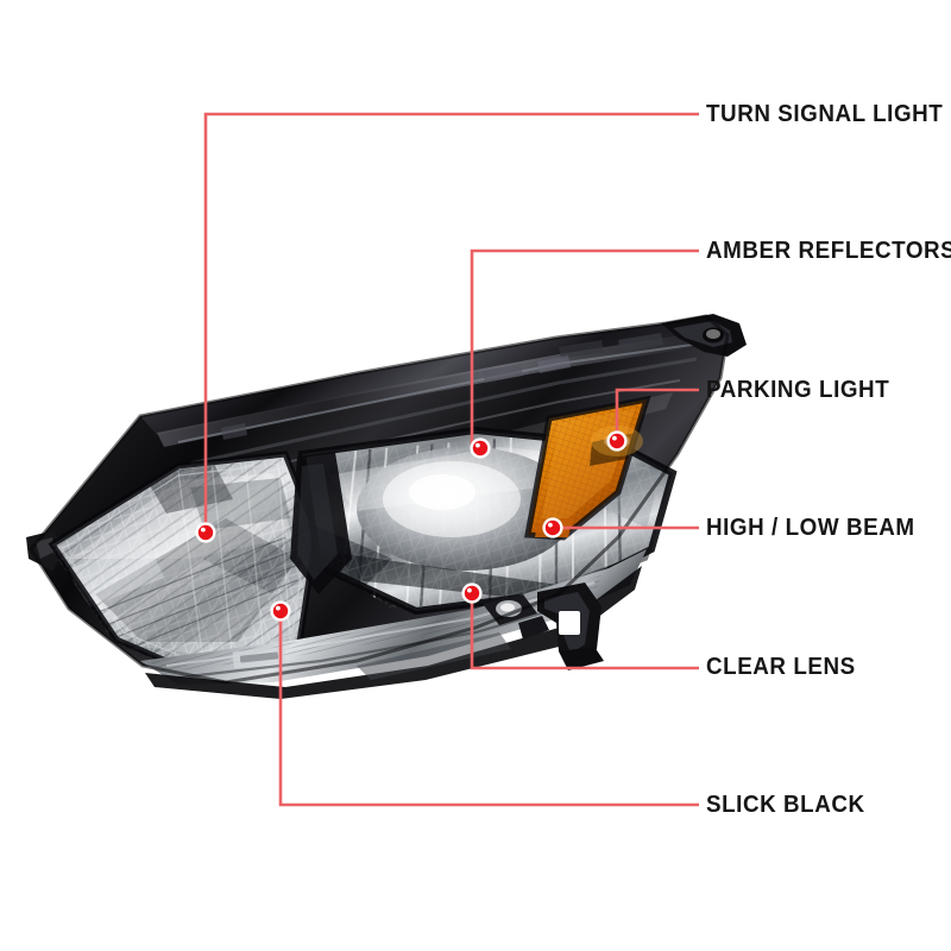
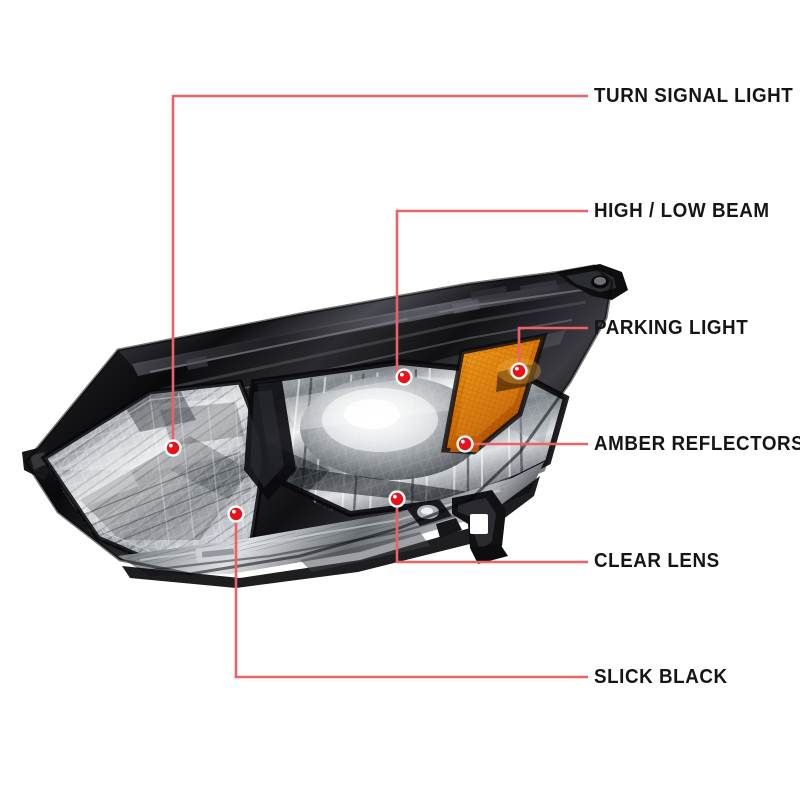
  TURN SIGNAL LIGHT
- AMBER REFLECTORS
+ HIGH / LOW BEAM
  PARKING LIGHT
- HIGH / LOW BEAM
+ AMBER REFLECTORS
  CLEAR LENS
  SLICK BLACK
